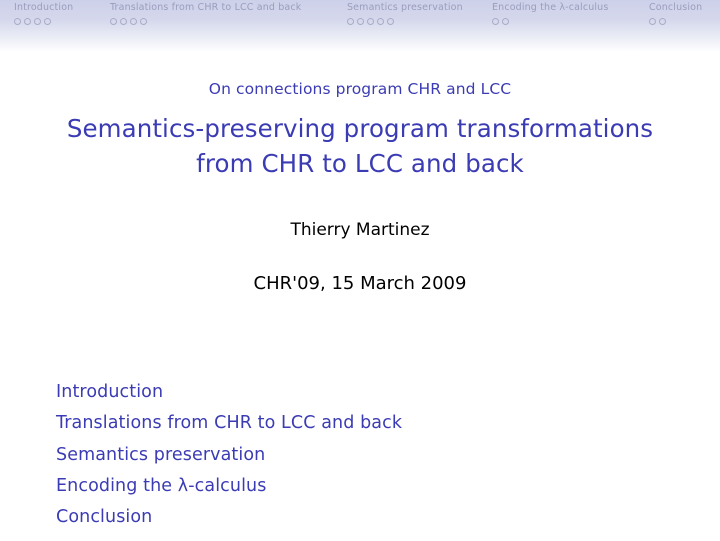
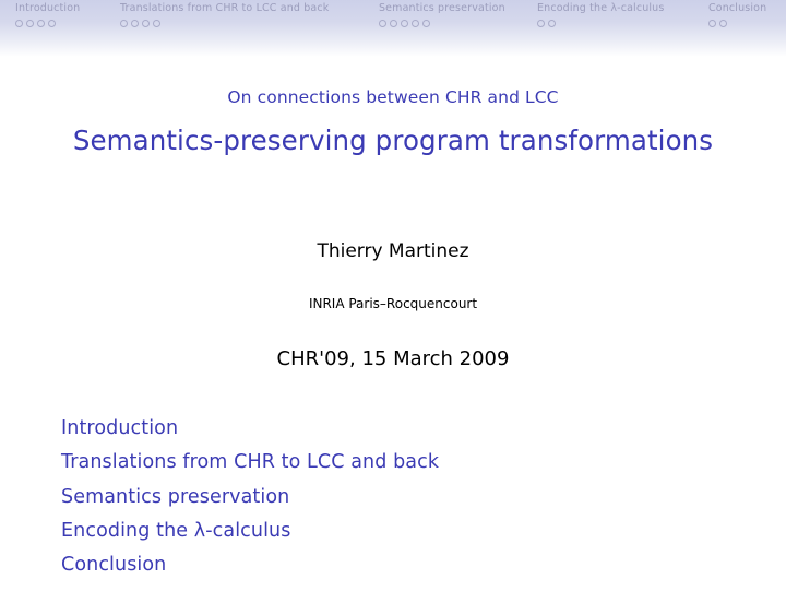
  Introduction
  Translations from CHR to LCC and back
  Semantics preservation
  Encoding the λ-calculus
  Conclusion
- On connections program CHR and LCC
+ On connections between CHR and LCC
  Semantics-preserving program transformations
- from CHR to LCC and back
  Thierry Martinez
+ INRIA Paris–Rocquencourt
  CHR'09, 15 March 2009
  Introduction
  Translations from CHR to LCC and back
  Semantics preservation
  Encoding the λ-calculus
  Conclusion
